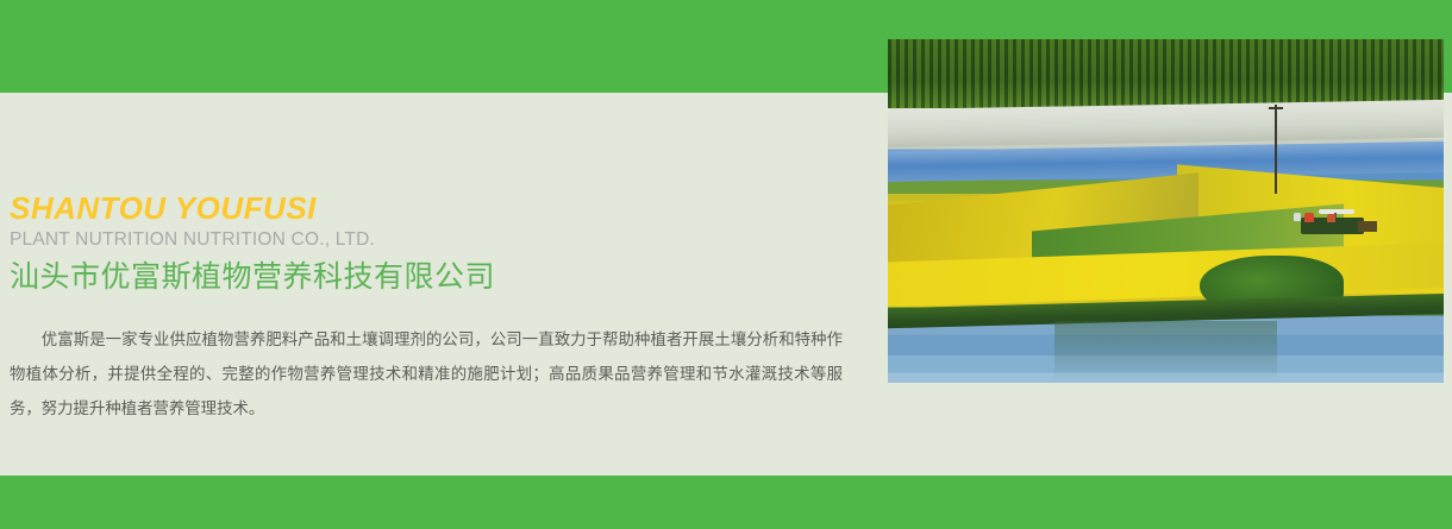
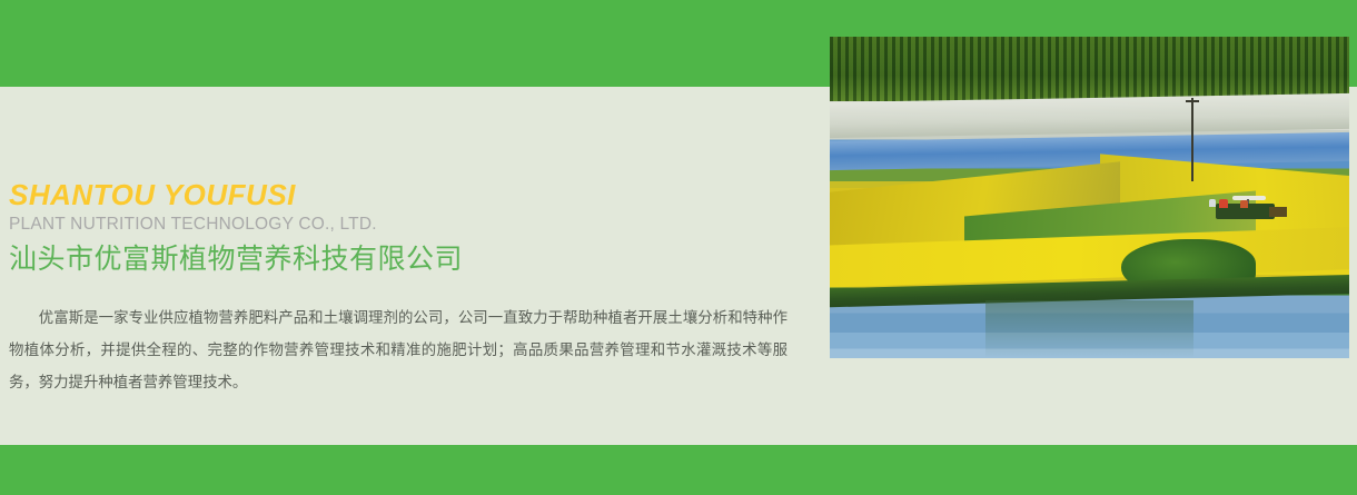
  SHANTOU YOUFUSI
- PLANT NUTRITION NUTRITION CO., LTD.
+ PLANT NUTRITION TECHNOLOGY CO., LTD.
  汕头市优富斯植物营养科技有限公司
  优富斯是一家专业供应植物营养肥料产品和土壤调理剂的公司，公司一直致力于帮助种植者开展土壤分析和特种作物植体分析，并提供全程的、完整的作物营养管理技术和精准的施肥计划；高品质果品营养管理和节水灌溉技术等服务，努力提升种植者营养管理技术。
